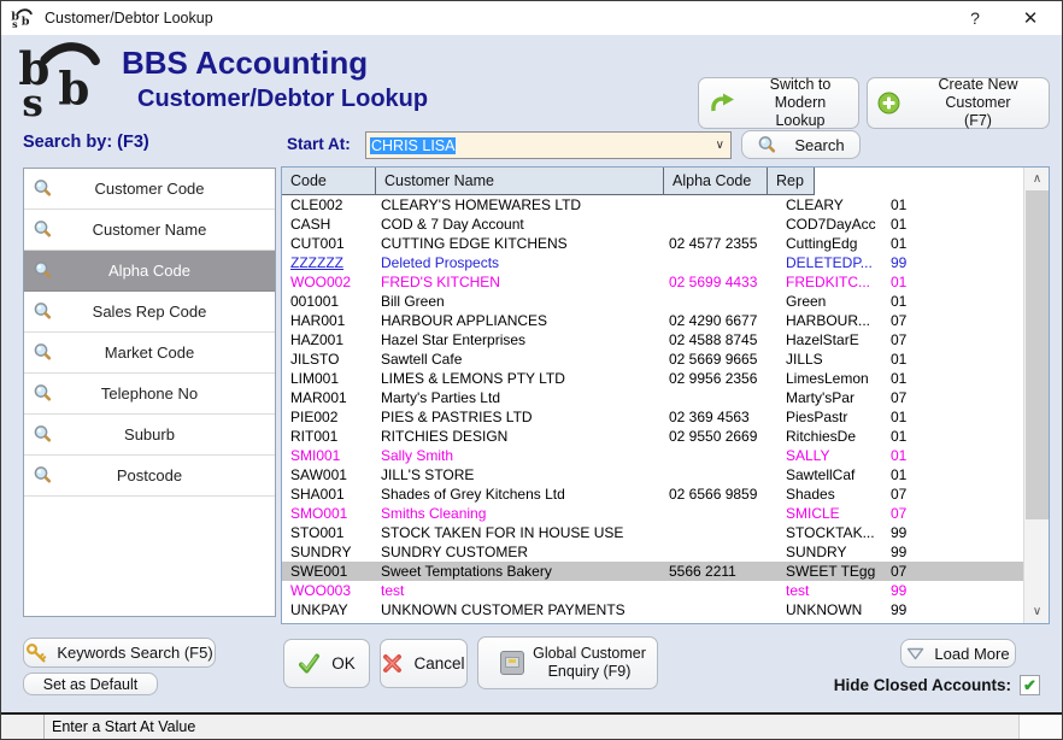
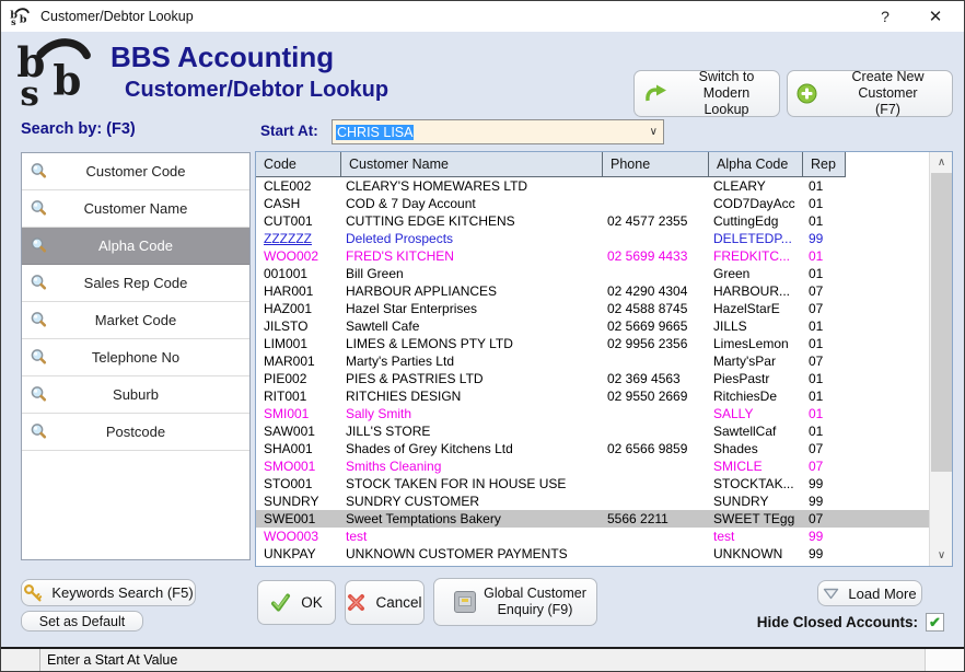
  b
  b
  s
  Customer/Debtor Lookup
  ?
  ✕
  b
  b
  s
  BBS Accounting
  Customer/Debtor Lookup
  Switch to Modern
  Lookup
  Create New Customer
  (F7)
  Search by: (F3)
  Start At:
  CHRIS LISA
  ∨
- Search
  Customer Code
  Customer Name
  Alpha Code
  Sales Rep Code
  Market Code
  Telephone No
  Suburb
  Postcode
  Code
  Customer Name
+ Phone
  Alpha Code
  Rep
  CLE002
  CLEARY'S HOMEWARES LTD
  CLEARY
  01
  CASH
  COD & 7 Day Account
  COD7DayAcc
  01
  CUT001
  CUTTING EDGE KITCHENS
  02 4577 2355
  CuttingEdg
  01
  ZZZZZZ
  Deleted Prospects
  DELETEDP...
  99
  WOO002
  FRED'S KITCHEN
  02 5699 4433
  FREDKITC...
  01
  001001
  Bill Green
  Green
  01
  HAR001
  HARBOUR APPLIANCES
- 02 4290 6677
+ 02 4290 4304
  HARBOUR...
  07
  HAZ001
  Hazel Star Enterprises
  02 4588 8745
  HazelStarE
  07
  JILSTO
  Sawtell Cafe
  02 5669 9665
  JILLS
  01
  LIM001
  LIMES & LEMONS PTY LTD
  02 9956 2356
  LimesLemon
  01
  MAR001
  Marty's Parties Ltd
  Marty'sPar
  07
  PIE002
  PIES & PASTRIES LTD
  02 369 4563
  PiesPastr
  01
  RIT001
  RITCHIES DESIGN
  02 9550 2669
  RitchiesDe
  01
  SMI001
  Sally Smith
  SALLY
  01
  SAW001
  JILL'S STORE
  SawtellCaf
  01
  SHA001
  Shades of Grey Kitchens Ltd
  02 6566 9859
  Shades
  07
  SMO001
  Smiths Cleaning
  SMICLE
  07
  STO001
  STOCK TAKEN FOR IN HOUSE USE
  STOCKTAK...
  99
  SUNDRY
  SUNDRY CUSTOMER
  SUNDRY
  99
  SWE001
  Sweet Temptations Bakery
  5566 2211
  SWEET TEgg
  07
  WOO003
  test
  test
  99
  UNKPAY
  UNKNOWN CUSTOMER PAYMENTS
  UNKNOWN
  99
  ∧
  ∨
  Keywords Search (F5)
  Set as Default
  OK
  Cancel
  Global Customer
  Enquiry (F9)
  Load More
  Hide Closed Accounts:
  ✔
  Enter a Start At Value
